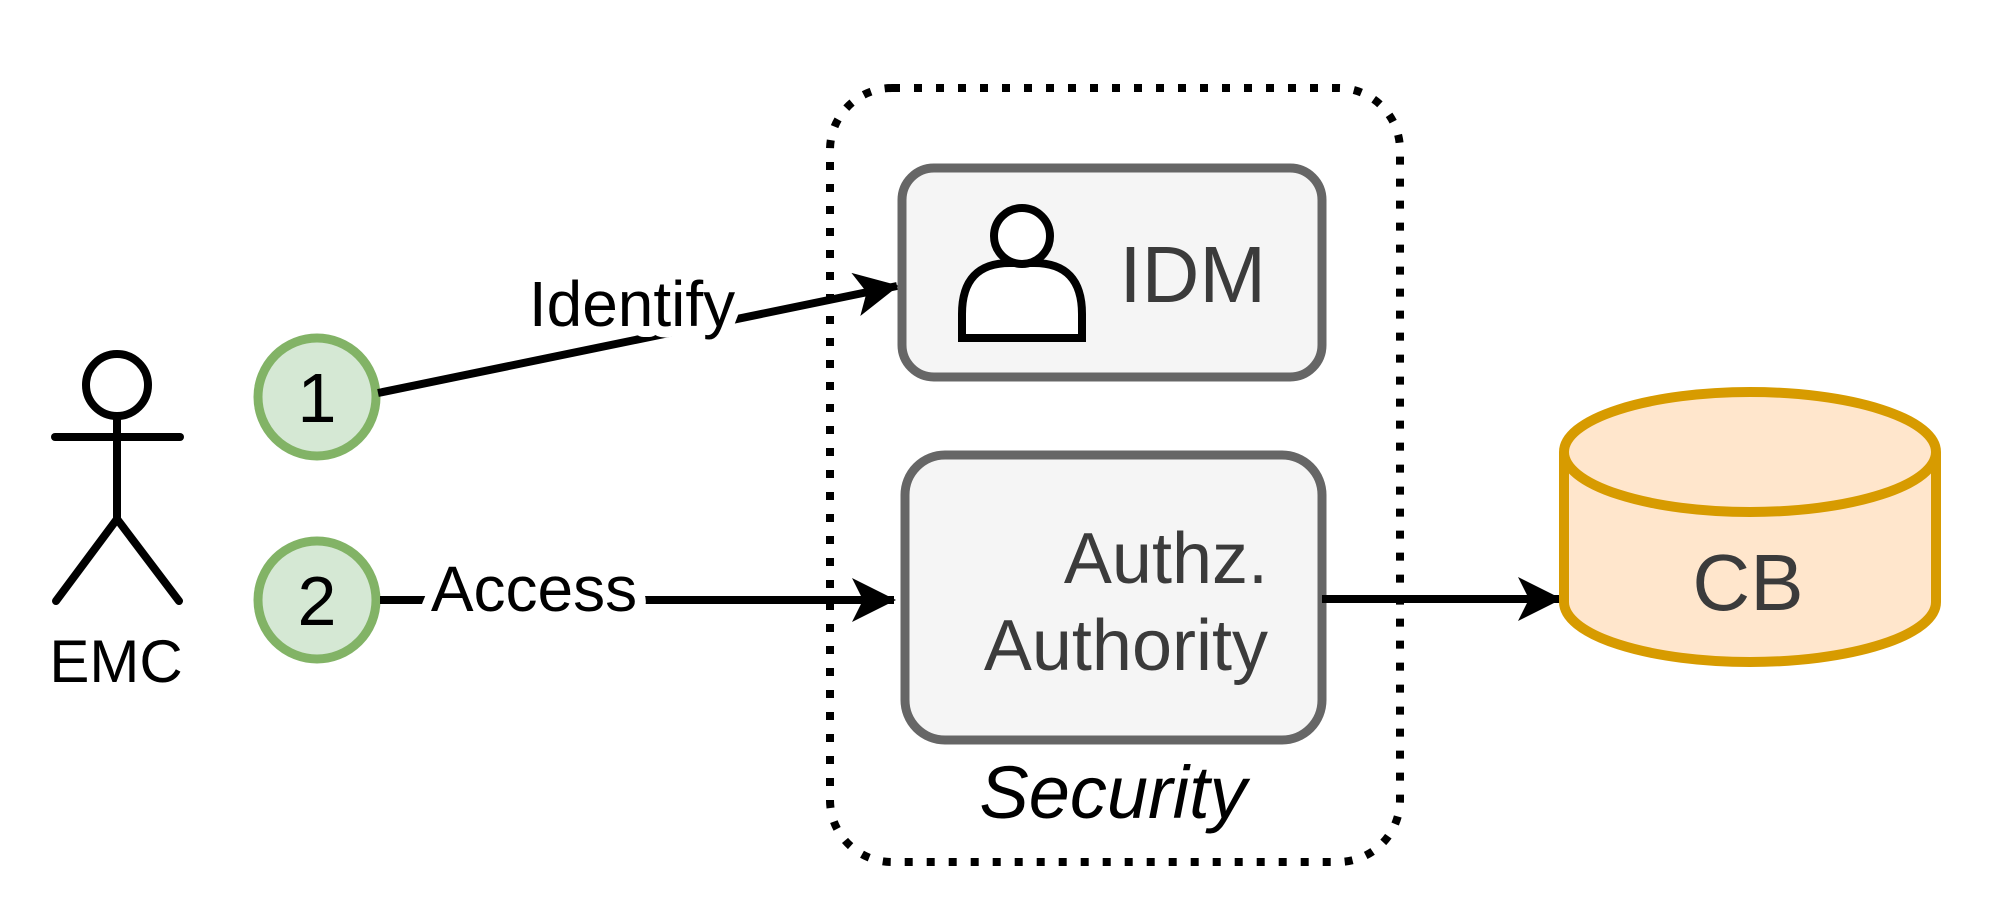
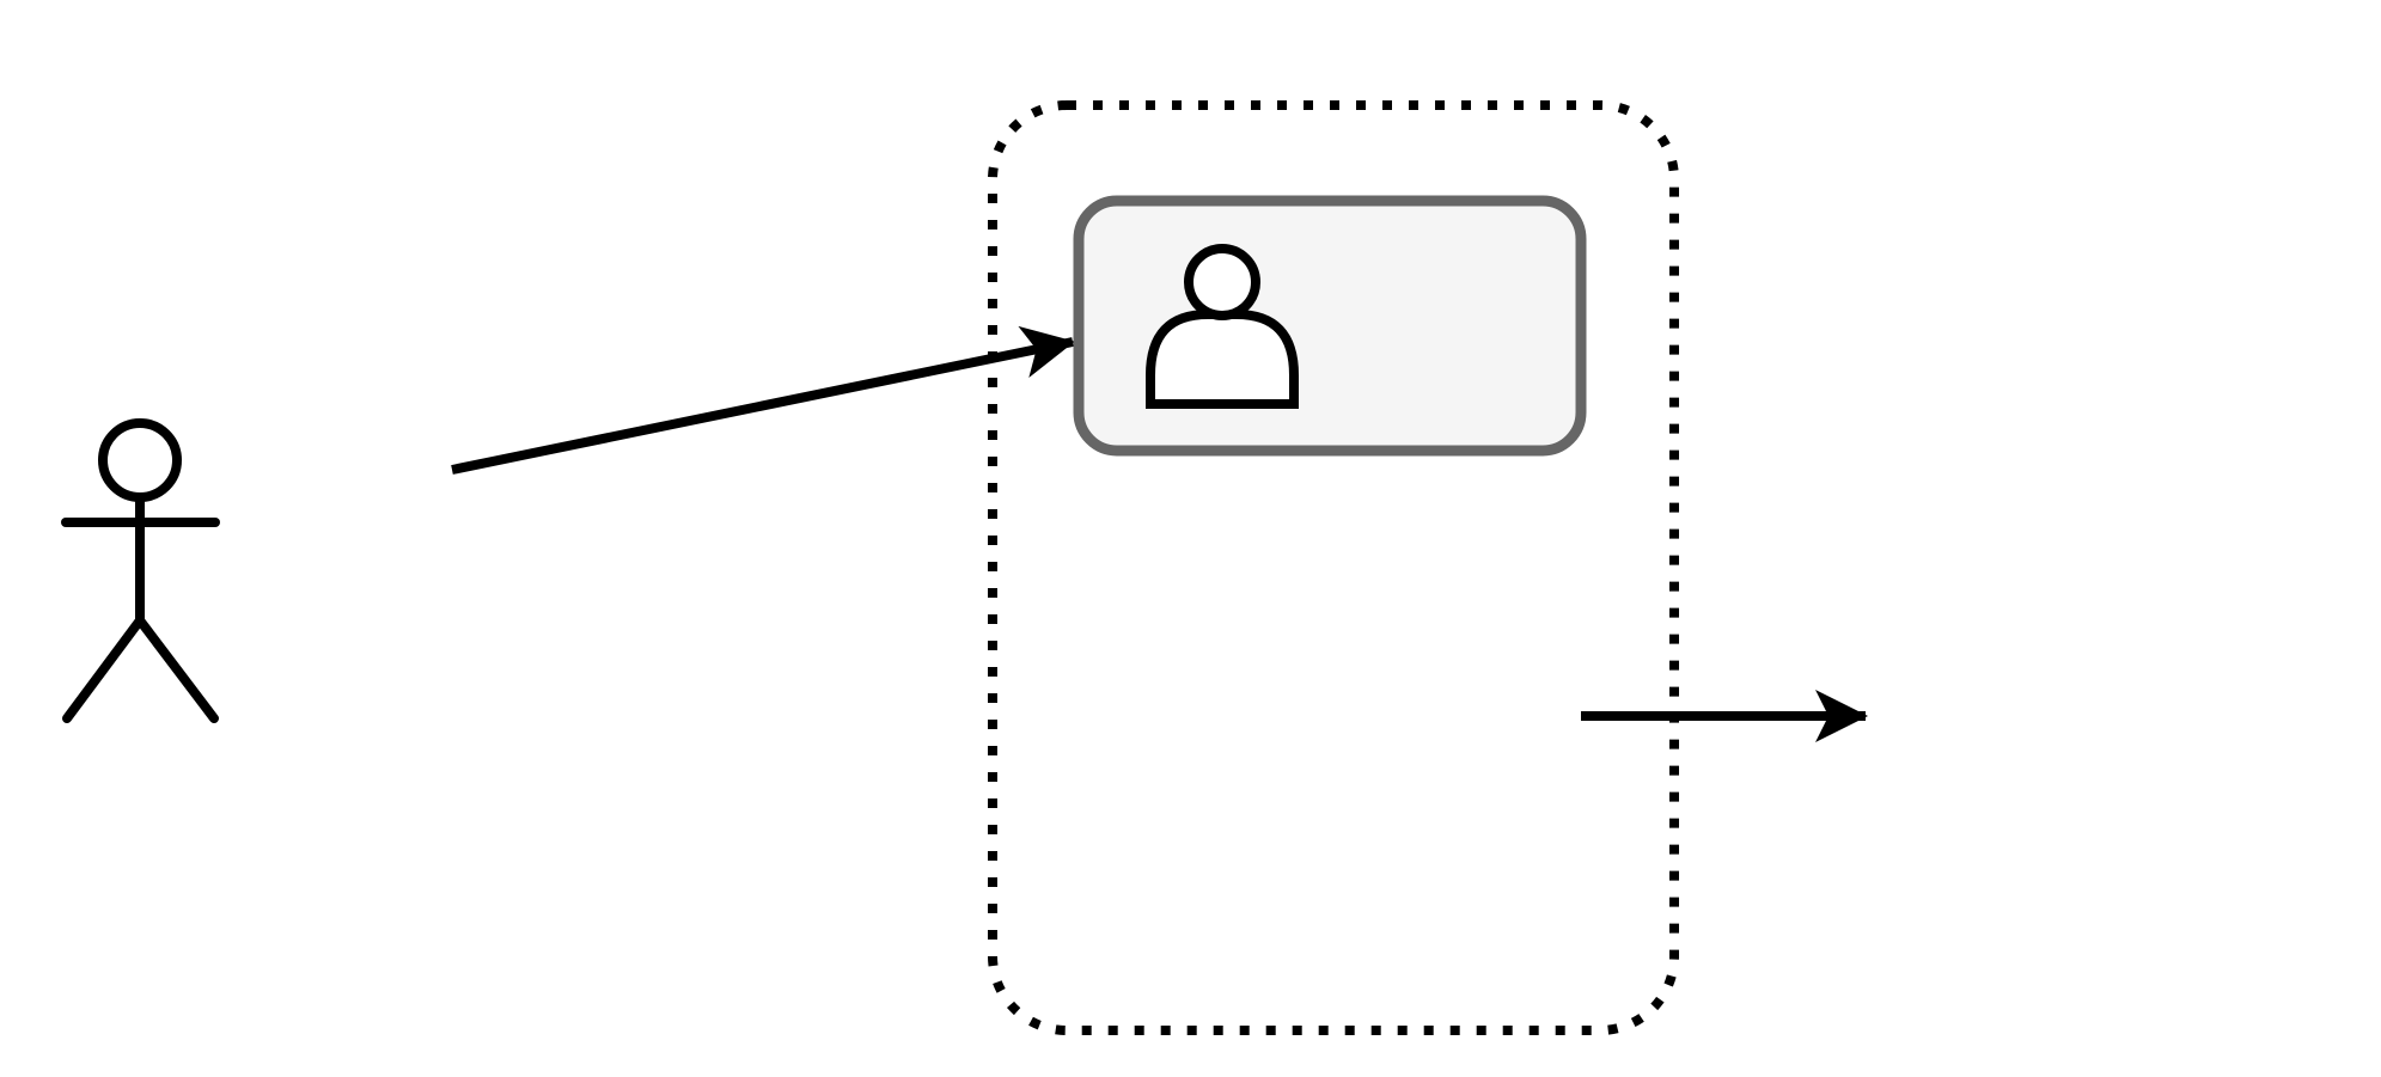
- EMC
- 1
- 2
- Identify
- Access
- Security
- IDM
- Authz.
- Authority
- CB
